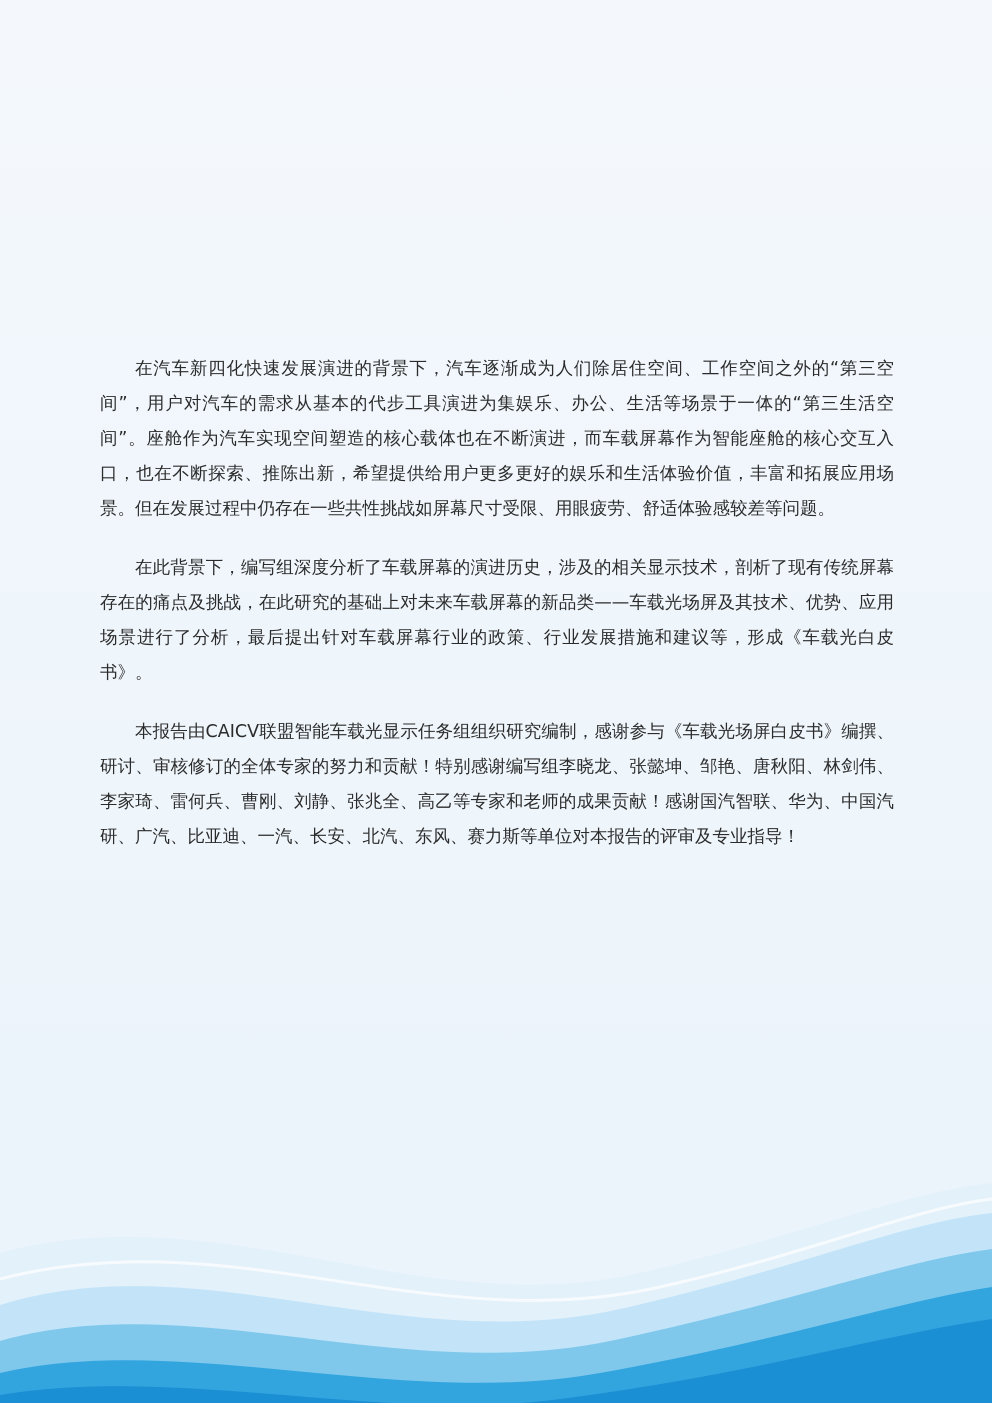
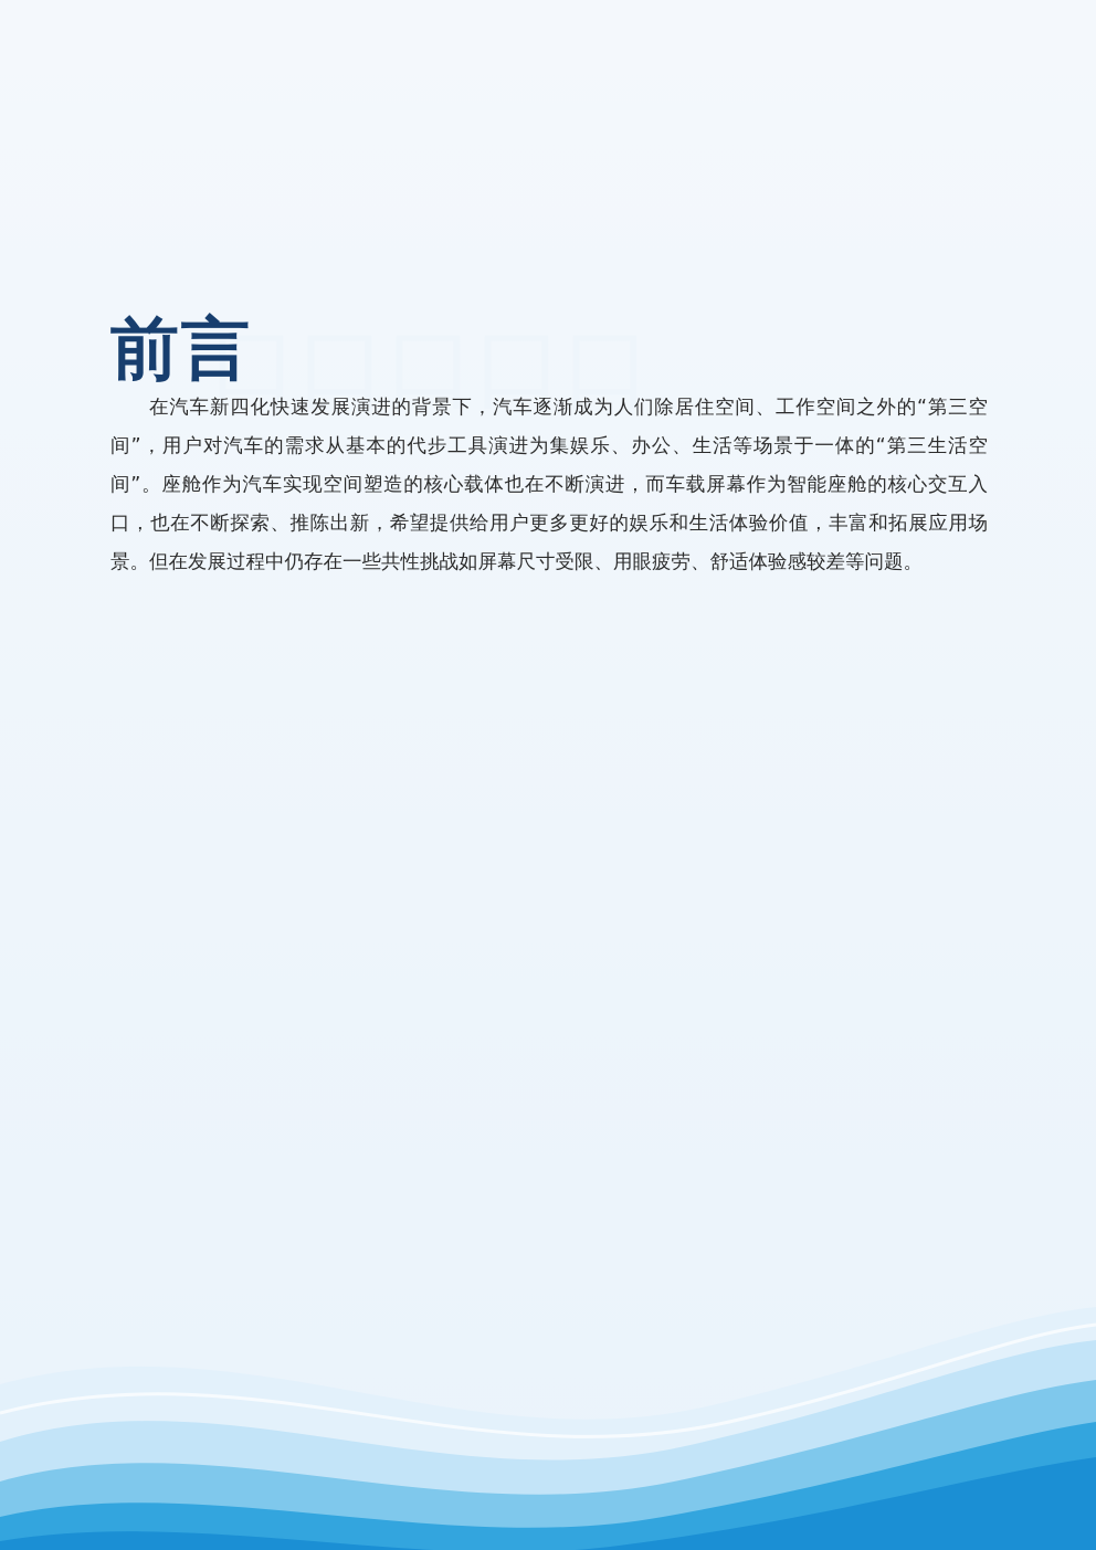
+ 口口口口口
+ 前言
  在汽车新四化快速发展演进的背景下，汽车逐渐成为人们除居住空间、工作空间之外的“第三空间”，用户对汽车的需求从基本的代步工具演进为集娱乐、办公、生活等场景于一体的“第三生活空间”。座舱作为汽车实现空间塑造的核心载体也在不断演进，而车载屏幕作为智能座舱的核心交互入口，也在不断探索、推陈出新，希望提供给用户更多更好的娱乐和生活体验价值，丰富和拓展应用场景。但在发展过程中仍存在一些共性挑战如屏幕尺寸受限、用眼疲劳、舒适体验感较差等问题。
- 在此背景下，编写组深度分析了车载屏幕的演进历史，涉及的相关显示技术，剖析了现有传统屏幕存在的痛点及挑战，在此研究的基础上对未来车载屏幕的新品类——车载光场屏及其技术、优势、应用场景进行了分析，最后提出针对车载屏幕行业的政策、行业发展措施和建议等，形成《车载光白皮书》。
- 本报告由CAICV联盟智能车载光显示任务组组织研究编制，感谢参与《车载光场屏白皮书》编撰、研讨、审核修订的全体专家的努力和贡献！特别感谢编写组李晓龙、张懿坤、邹艳、唐秋阳、林剑伟、李家琦、雷何兵、曹刚、刘静、张兆全、高乙等专家和老师的成果贡献！感谢国汽智联、华为、中国汽研、广汽、比亚迪、一汽、长安、北汽、东风、赛力斯等单位对本报告的评审及专业指导！
